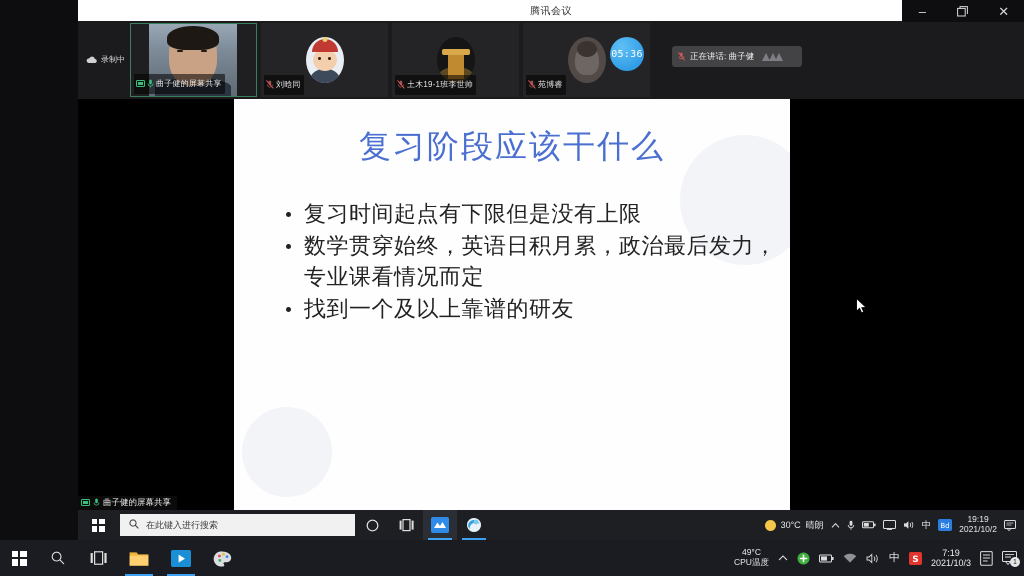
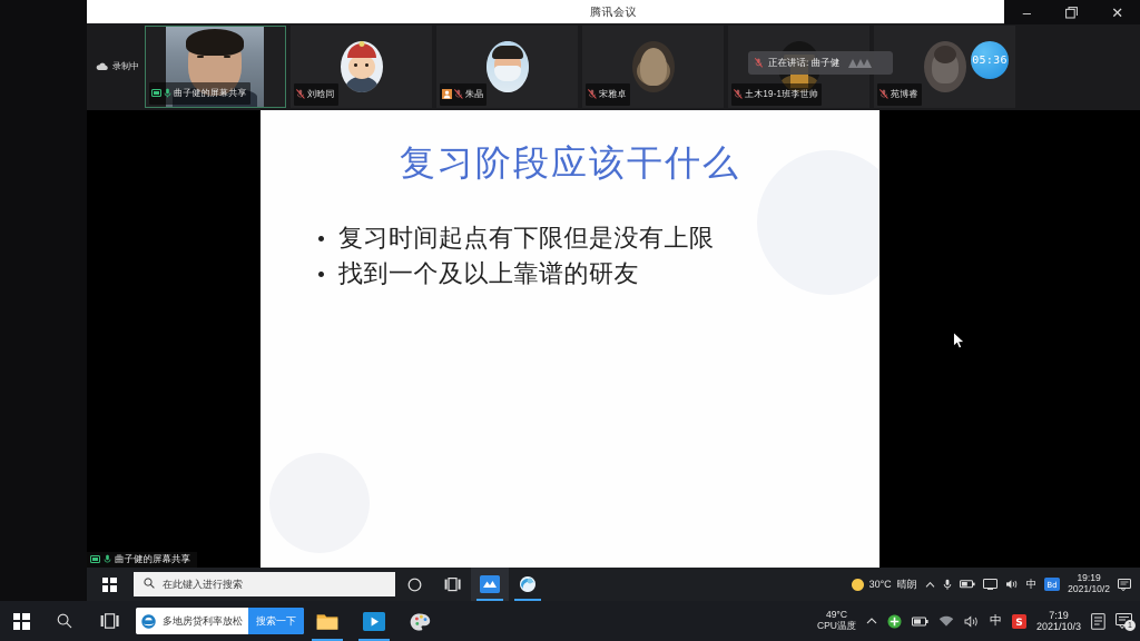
  腾讯会议
  录制中
  曲子健的屏幕共享
  刘晗同
+ 朱晶
+ 宋雅卓
  土木19-1班李世帅
  05:36
  苑博睿
  正在讲话: 曲子健
  复习阶段应该干什么
  复习时间起点有下限但是没有上限
- 数学贯穿始终，英语日积月累，政治最后发力，专业课看情况而定
  找到一个及以上靠谱的研友
  曲子健的屏幕共享
  在此键入进行搜索
  30°C
  晴朗
  中
  Bd
  19:19
  2021/10/2
  –
  ✕
+ 多地房贷利率放松
+ 搜索一下
  49°C
  CPU温度
  中
  S
  7:19
  2021/10/3
